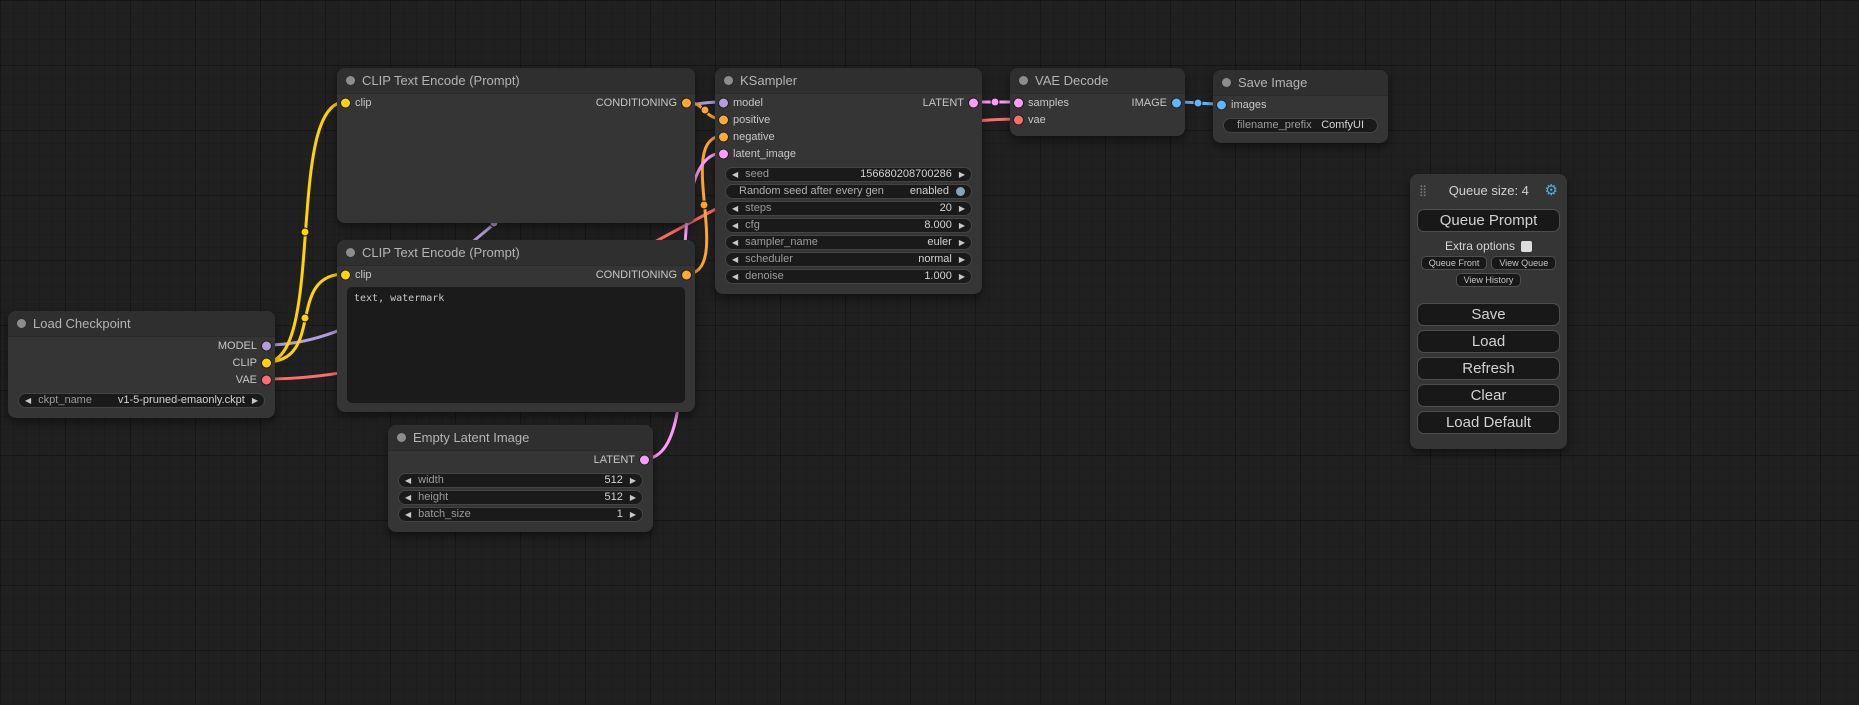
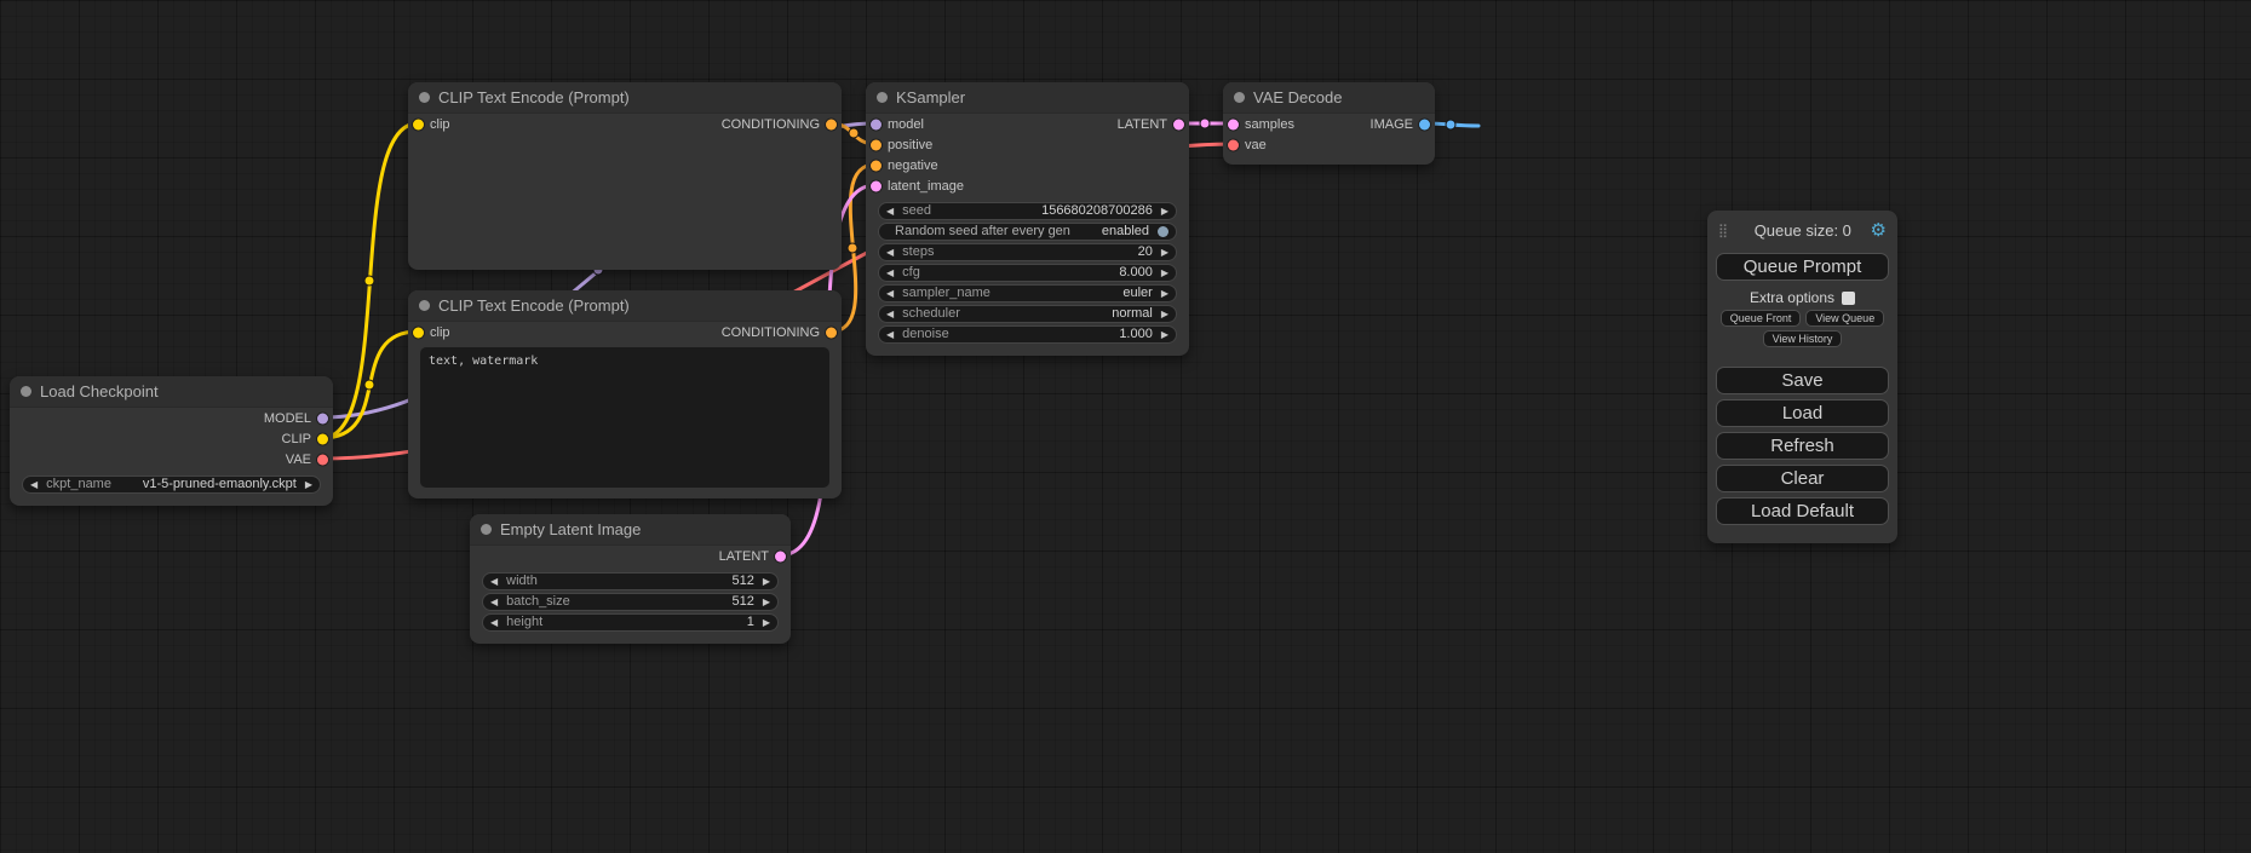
  Load Checkpoint
  MODEL
  CLIP
  VAE
  ◀
  ckpt_name
  v1-5-pruned-emaonly.ckpt
  ▶
  CLIP Text Encode (Prompt)
  clip
  CONDITIONING
  CLIP Text Encode (Prompt)
  clip
  CONDITIONING
  text, watermark
  Empty Latent Image
  LATENT
  ◀
  width
  512
  ▶
  ◀
- height
+ batch_size
  512
  ▶
  ◀
- batch_size
+ height
  1
  ▶
  KSampler
  model
  LATENT
  positive
  negative
  latent_image
  ◀
  seed
  156680208700286
  ▶
  Random seed after every gen
  enabled
  ◀
  steps
  20
  ▶
  ◀
  cfg
  8.000
  ▶
  ◀
  sampler_name
  euler
  ▶
  ◀
  scheduler
  normal
  ▶
  ◀
  denoise
  1.000
  ▶
  VAE Decode
  samples
  IMAGE
  vae
- Save Image
- images
- filename_prefix
- ComfyUI
  ⣿
- Queue size: 4
+ Queue size: 0
  ⚙
  Queue Prompt
  Extra options
  Queue Front
  View Queue
  View History
  Save
  Load
  Refresh
  Clear
  Load Default
